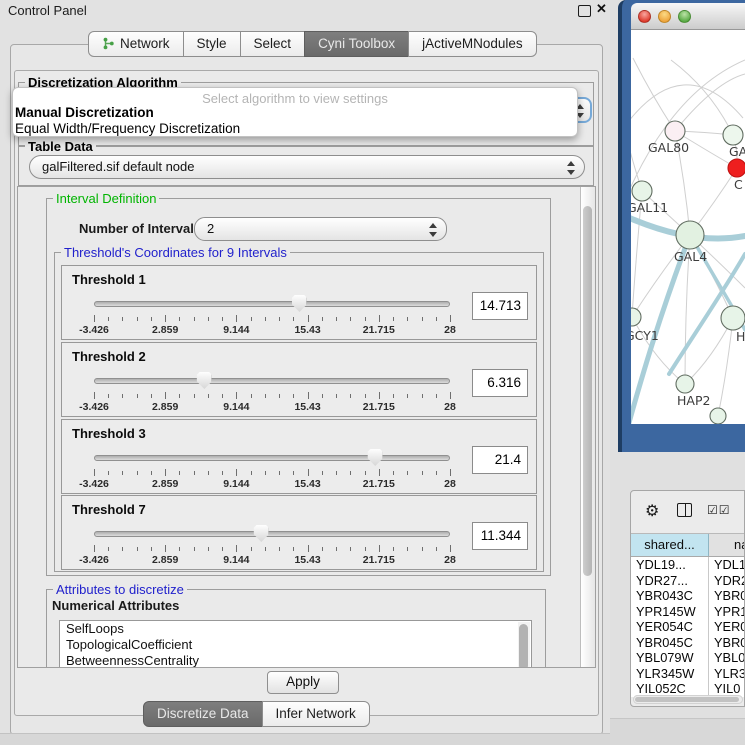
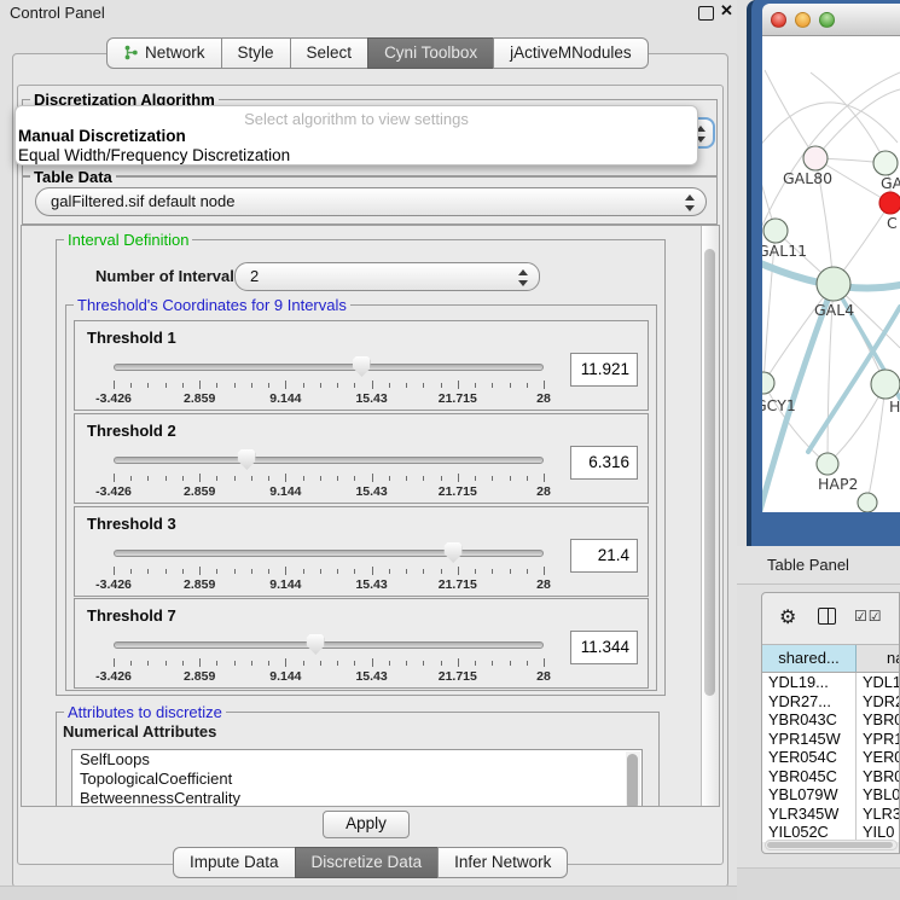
  Control Panel
  ✕
  Network
  Style
  Select
  Cyni Toolbox
  jActiveMNodules
  Discretization Algorithm
  Select algorithm to view settings
  Manual Discretization
  Equal Width/Frequency Discretization
  Table Data
  galFiltered.sif default node
  Interval Definition
  Number of Interval
  2
  Threshold's Coordinates for 9 Intervals
  Threshold 1
  -3.426
  2.859
  9.144
  15.43
  21.715
  28
- 14.713
+ 11.921
  Threshold 2
  -3.426
  2.859
  9.144
  15.43
  21.715
  28
  6.316
  Threshold 3
  -3.426
  2.859
  9.144
  15.43
  21.715
  28
  21.4
  Threshold 7
  -3.426
  2.859
  9.144
  15.43
  21.715
  28
  11.344
  Attributes to discretize
  Numerical Attributes
  SelfLoops
  TopologicalCoefficient
  BetweennessCentrality
  Apply
+ Impute Data
  Discretize Data
  Infer Network
  GAL80
  GA
  C
  GAL11
  GAL4
  CY1
  H
  HAP2
+ Table Panel
  ⚙
  ☑☑
  shared...
  YDL19...
  YDL1
  YDR27...
  YDR
  YBR043C
  YBR0
  YPR145W
  YPR1
  YER054C
  YER0
  YBR045C
  YBR0
  YBL079W
  YBL0
  YLR345W
  YLR3
  YIL052C
  YIL0
